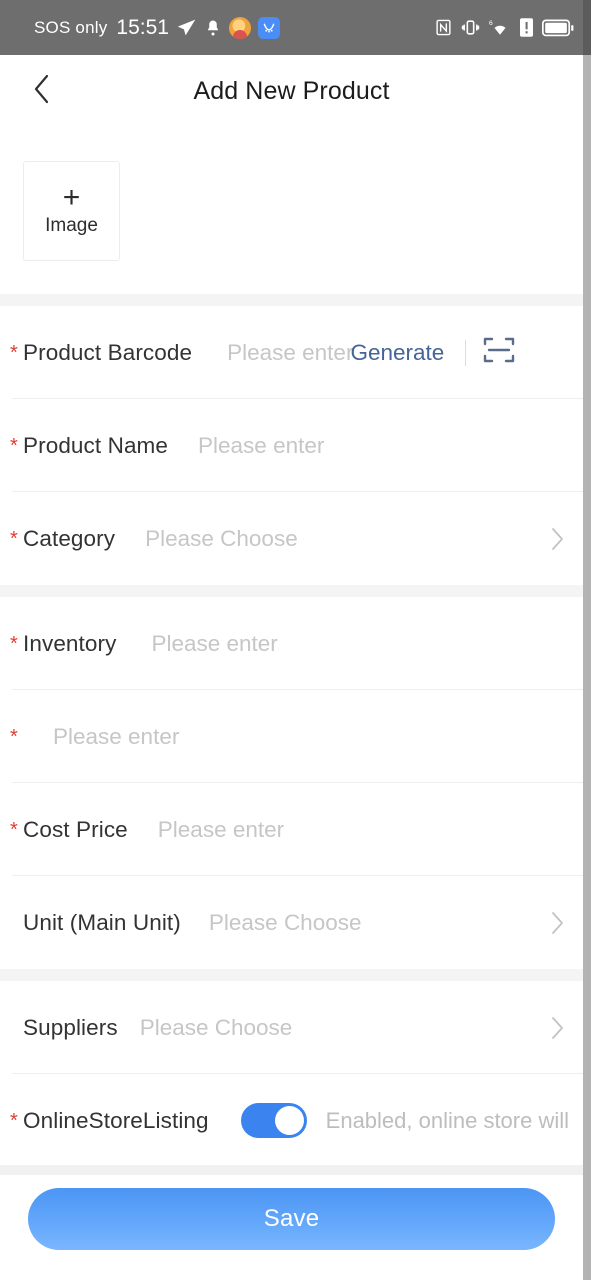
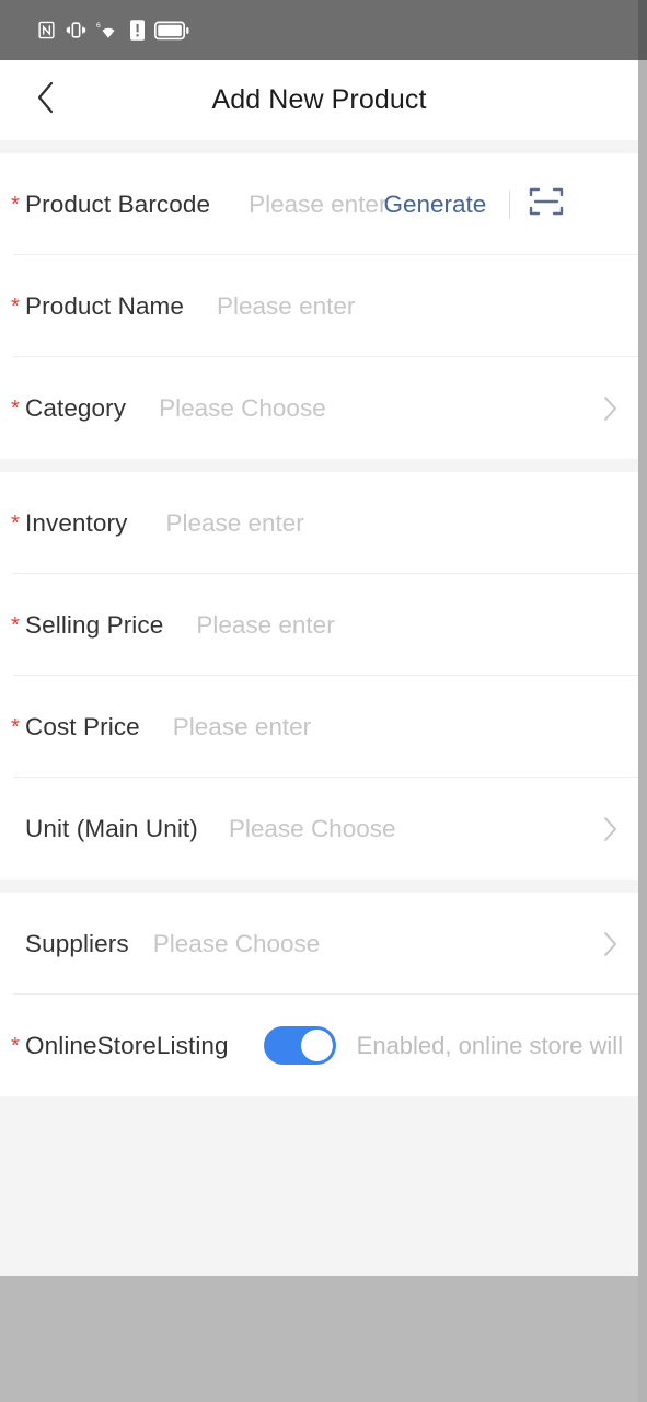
- SOS only
- 15:51
  Add New Product
- +
- Image
  *
  Product Barcode
  Please enter
  Generate
  *
  Product Name
  Please enter
  *
  Category
  Please Choose
  *
  Inventory
  Please enter
  *
+ Selling Price
  Please enter
  *
  Cost Price
  Please enter
  Unit (Main Unit)
  Please Choose
  Suppliers
  Please Choose
  *
  OnlineStoreListing
  Enabled, online store will
- Save
